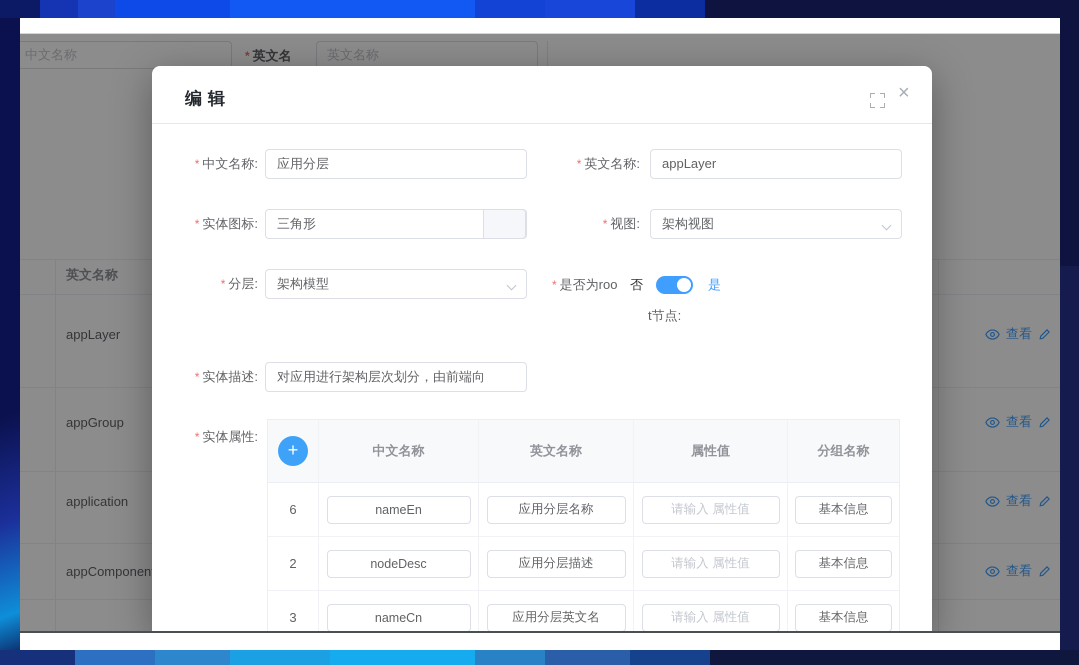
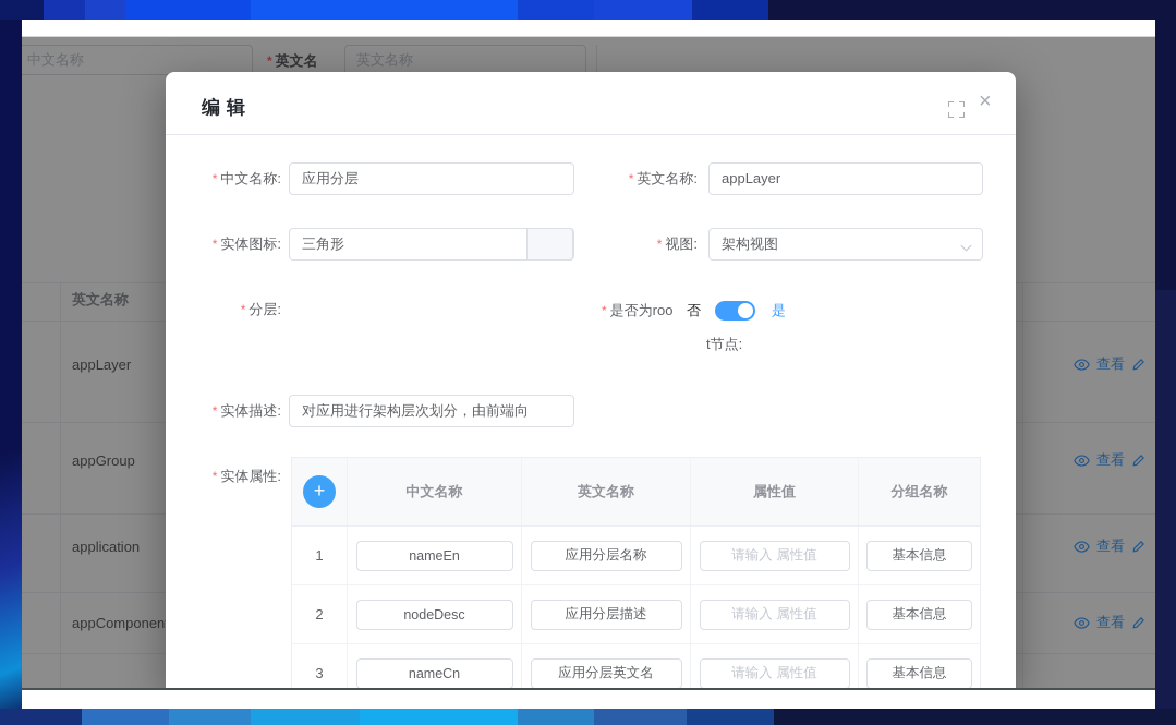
  中文名称
  * 英文名
  英文名称
  英文名称
  appLayer
  appGroup
  application
  appComponen
  查看
  查看
  查看
  查看
  编辑
  ×
  * 中文名称:
  应用分层
  * 英文名称:
  appLayer
  * 实体图标:
  三角形
  * 视图:
  架构视图
  * 分层:
- 架构模型
  * 是否为roo
  t节点:
  否
  是
  * 实体描述:
  对应用进行架构层次划分，由前端向
  * 实体属性:
  +
  中文名称
  英文名称
  属性值
  分组名称
- 6
+ 1
  nameEn
  应用分层名称
  请输入 属性值
  基本信息
  2
  nodeDesc
  应用分层描述
  请输入 属性值
  基本信息
  3
  nameCn
  应用分层英文名
  请输入 属性值
  基本信息
